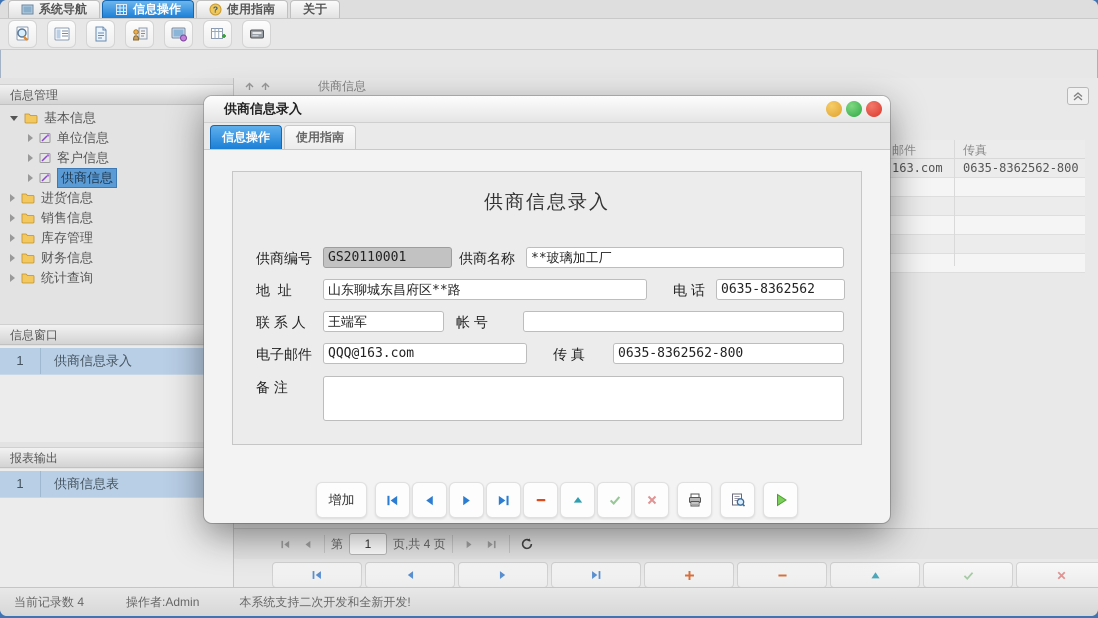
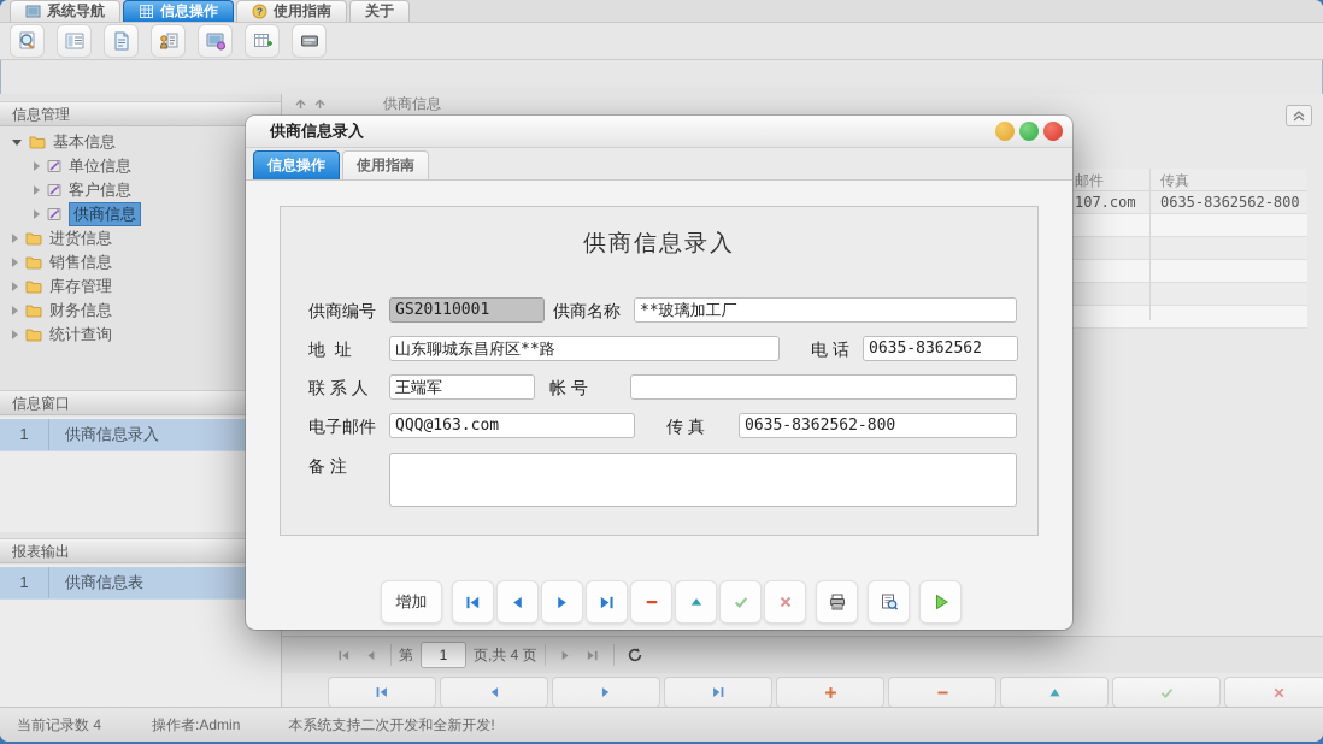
  系统导航
  信息操作
  ?
  使用指南
  关于
  信息管理
  基本信息
  单位信息
  客户信息
  供商信息
  进货信息
  销售信息
  库存管理
  财务信息
  统计查询
  信息窗口
  1
  供商信息录入
  报表输出
  1
  供商信息表
  供商信息
  邮件
  传真
- 163.com
+ 107.com
  0635-8362562-800
  第
  1
  页,共 4 页
  当前记录数 4
  操作者:Admin
  本系统支持二次开发和全新开发!
  供商信息录入
  信息操作
  使用指南
  供商信息录入
  供商编号
  GS20110001
  供商名称
  **玻璃加工厂
  地 址
  山东聊城东昌府区**路
  电 话
  0635-8362562
  联 系 人
  王端军
  帐 号
  电子邮件
  QQQ@163.com
  传 真
  0635-8362562-800
  备 注
  增加
